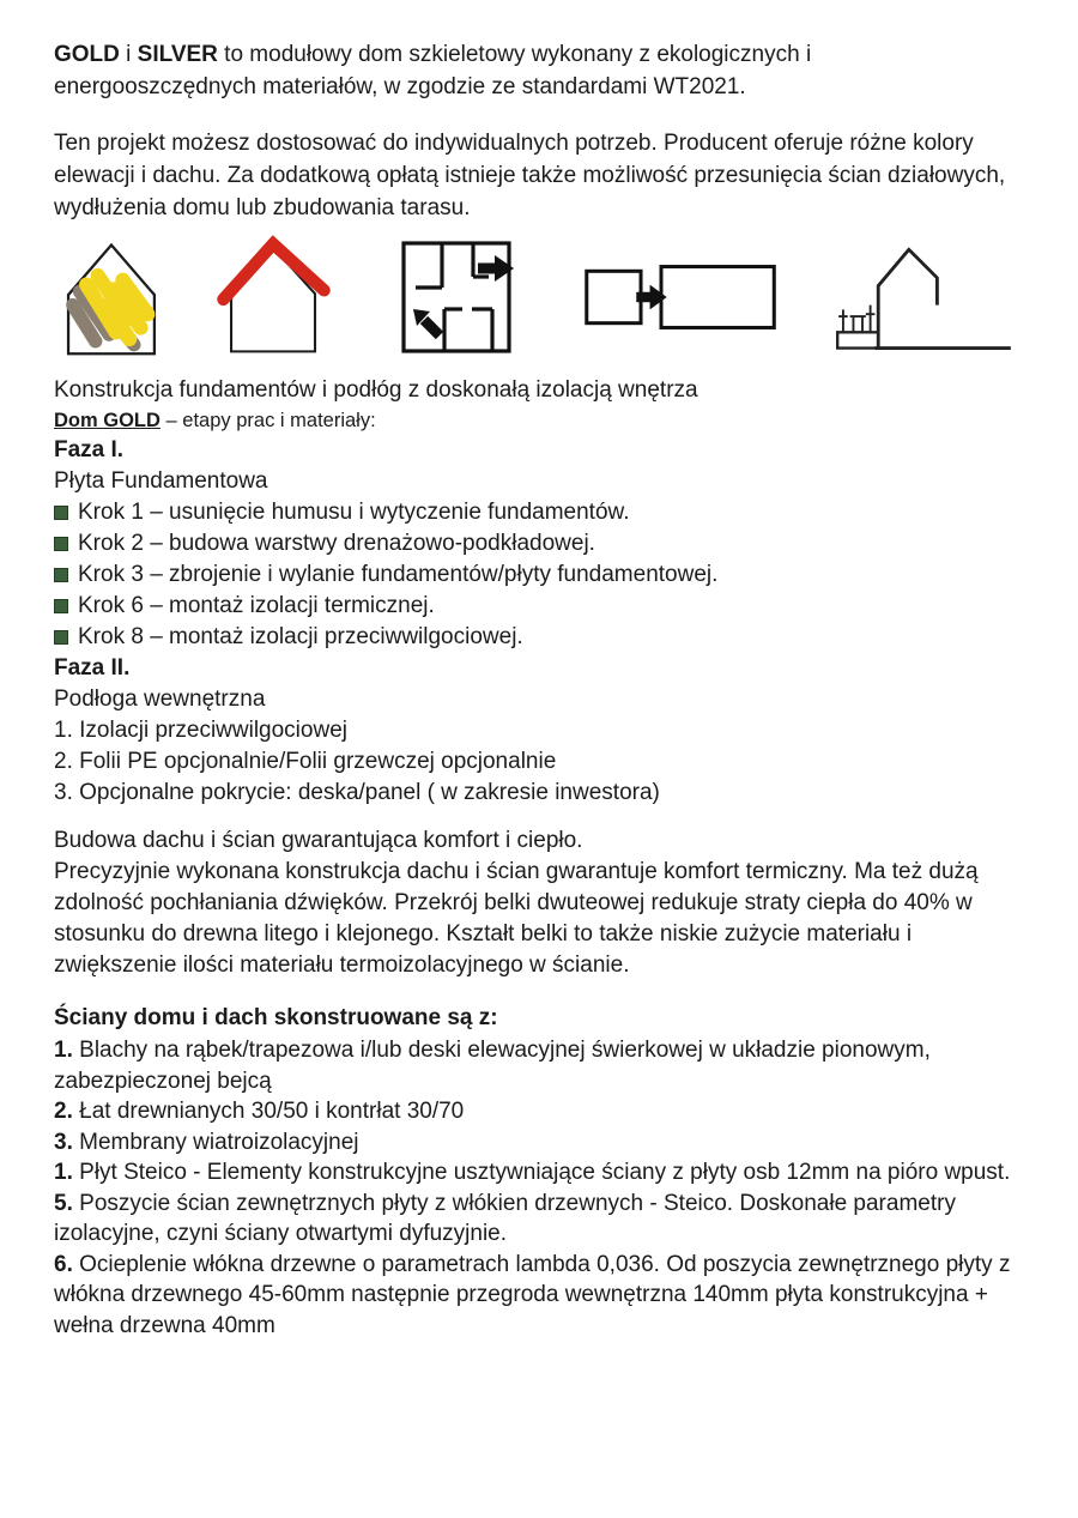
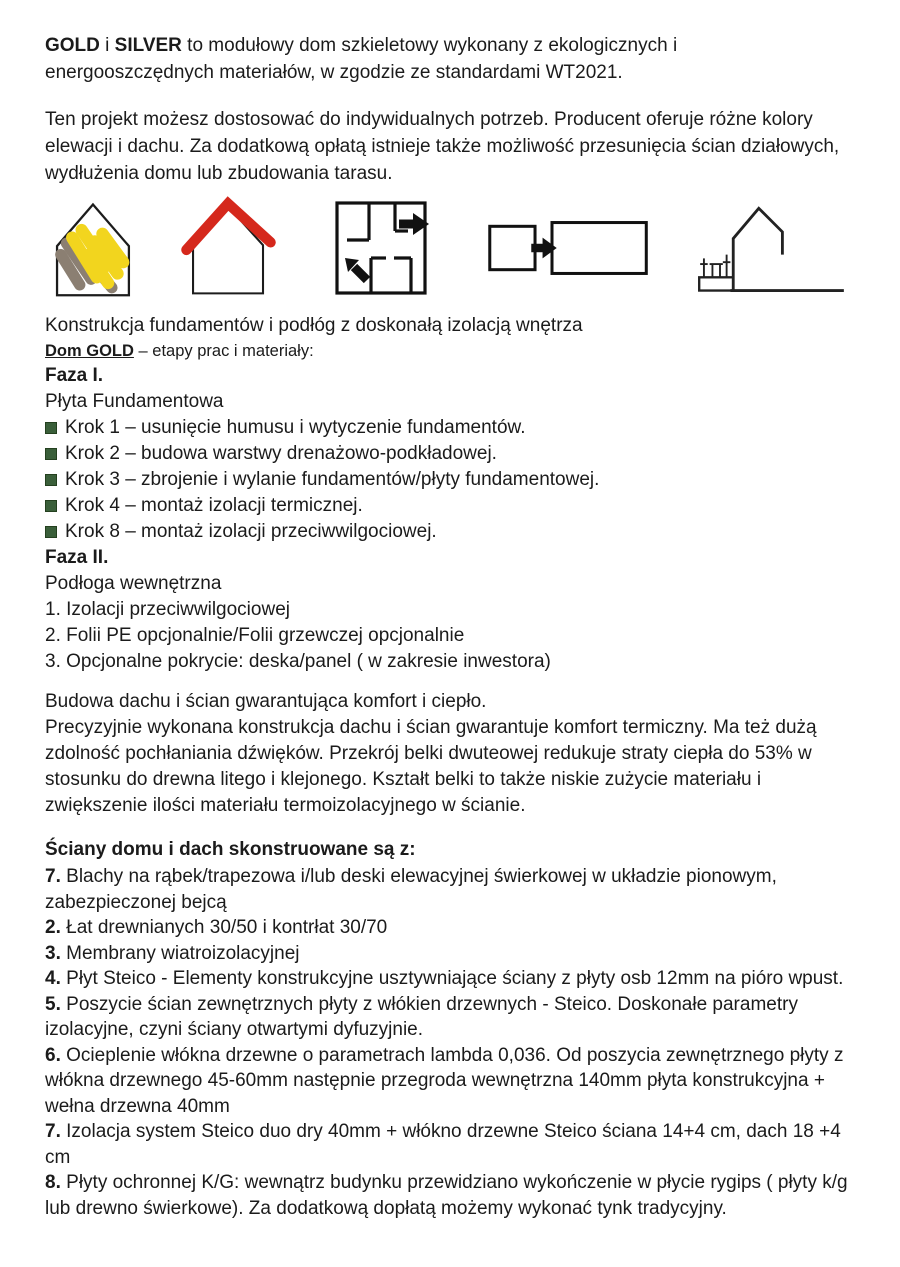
  GOLD i SILVER to modułowy dom szkieletowy wykonany z ekologicznych i energooszczędnych materiałów, w zgodzie ze standardami WT2021.
  Ten projekt możesz dostosować do indywidualnych potrzeb. Producent oferuje różne kolory elewacji i dachu. Za dodatkową opłatą istnieje także możliwość przesunięcia ścian działowych, wydłużenia domu lub zbudowania tarasu.
  Konstrukcja fundamentów i podłóg z doskonałą izolacją wnętrza
  Dom GOLD – etapy prac i materiały:
  Faza I.
  Płyta Fundamentowa
  Krok 1 – usunięcie humusu i wytyczenie fundamentów.
  Krok 2 – budowa warstwy drenażowo-podkładowej.
  Krok 3 – zbrojenie i wylanie fundamentów/płyty fundamentowej.
- Krok 6 – montaż izolacji termicznej.
+ Krok 4 – montaż izolacji termicznej.
  Krok 8 – montaż izolacji przeciwwilgociowej.
  Faza II.
  Podłoga wewnętrzna
  1. Izolacji przeciwwilgociowej
  2. Folii PE opcjonalnie/Folii grzewczej opcjonalnie
  3. Opcjonalne pokrycie: deska/panel ( w zakresie inwestora)
  Budowa dachu i ścian gwarantująca komfort i ciepło.
- Precyzyjnie wykonana konstrukcja dachu i ścian gwarantuje komfort termiczny. Ma też dużą zdolność pochłaniania dźwięków. Przekrój belki dwuteowej redukuje straty ciepła do 40% w stosunku do drewna litego i klejonego. Kształt belki to także niskie zużycie materiału i zwiększenie ilości materiału termoizolacyjnego w ścianie.
+ Precyzyjnie wykonana konstrukcja dachu i ścian gwarantuje komfort termiczny. Ma też dużą zdolność pochłaniania dźwięków. Przekrój belki dwuteowej redukuje straty ciepła do 53% w stosunku do drewna litego i klejonego. Kształt belki to także niskie zużycie materiału i zwiększenie ilości materiału termoizolacyjnego w ścianie.
  Ściany domu i dach skonstruowane są z:
- 1. Blachy na rąbek/trapezowa i/lub deski elewacyjnej świerkowej w układzie pionowym, zabezpieczonej bejcą
+ 7. Blachy na rąbek/trapezowa i/lub deski elewacyjnej świerkowej w układzie pionowym, zabezpieczonej bejcą
  2. Łat drewnianych 30/50 i kontrłat 30/70
  3. Membrany wiatroizolacyjnej
- 1. Płyt Steico - Elementy konstrukcyjne usztywniające ściany z płyty osb 12mm na pióro wpust.
+ 4. Płyt Steico - Elementy konstrukcyjne usztywniające ściany z płyty osb 12mm na pióro wpust.
  5. Poszycie ścian zewnętrznych płyty z włókien drzewnych - Steico. Doskonałe parametry izolacyjne, czyni ściany otwartymi dyfuzyjnie.
  6. Ocieplenie włókna drzewne o parametrach lambda 0,036. Od poszycia zewnętrznego płyty z włókna drzewnego 45-60mm następnie przegroda wewnętrzna 140mm płyta konstrukcyjna + wełna drzewna 40mm
+ 7. Izolacja system Steico duo dry 40mm + włókno drzewne Steico ściana 14+4 cm, dach 18 +4 cm
+ 8. Płyty ochronnej K/G: wewnątrz budynku przewidziano wykończenie w płycie rygips ( płyty k/g lub drewno świerkowe). Za dodatkową dopłatą możemy wykonać tynk tradycyjny.
